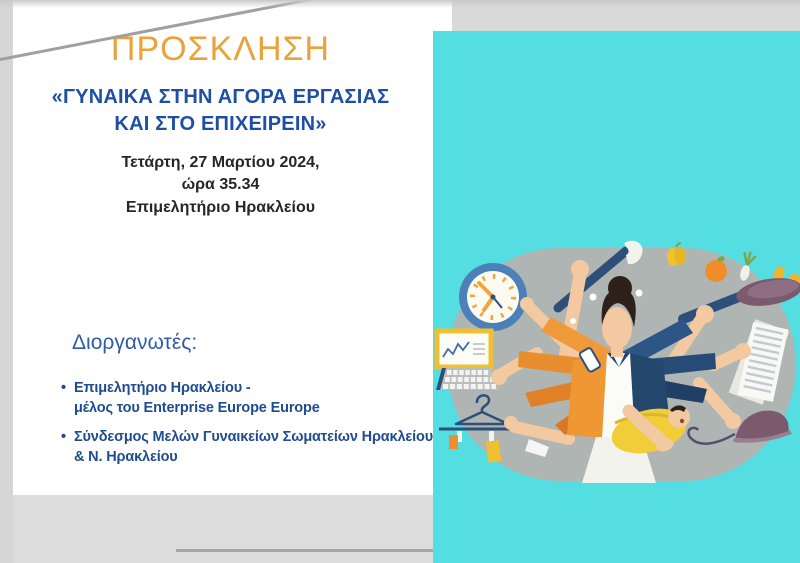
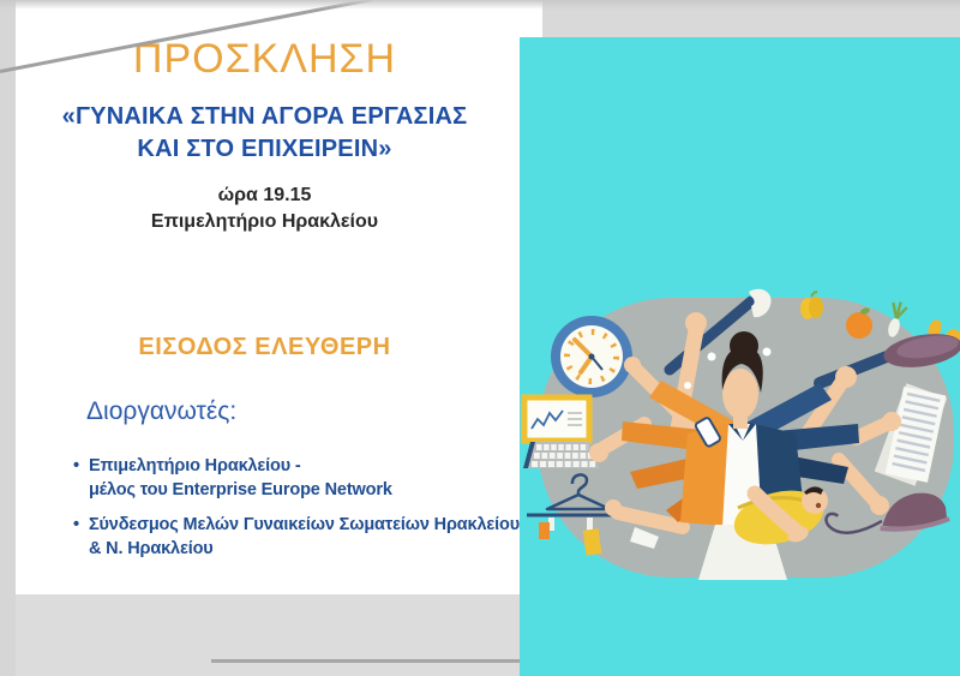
  ΠΡΟΣΚΛΗΣΗ
  «ΓΥΝΑΙΚΑ ΣΤΗΝ ΑΓΟΡΑ ΕΡΓΑΣΙΑΣ
  ΚΑΙ ΣΤΟ ΕΠΙΧΕΙΡΕΙΝ»
- Τετάρτη, 27 Μαρτίου 2024,
- ώρα 35.34
+ ώρα 19.15
  Επιμελητήριο Ηρακλείου
+ ΕΙΣΟΔΟΣ ΕΛΕΥΘΕΡΗ
  Διοργανωτές:
  •
  Επιμελητήριο Ηρακλείου -
- μέλος του Enterprise Europe Europe
+ μέλος του Enterprise Europe Network
  •
  Σύνδεσμος Μελών Γυναικείων Σωματείων Ηρακλείου
  & Ν. Ηρακλείου
